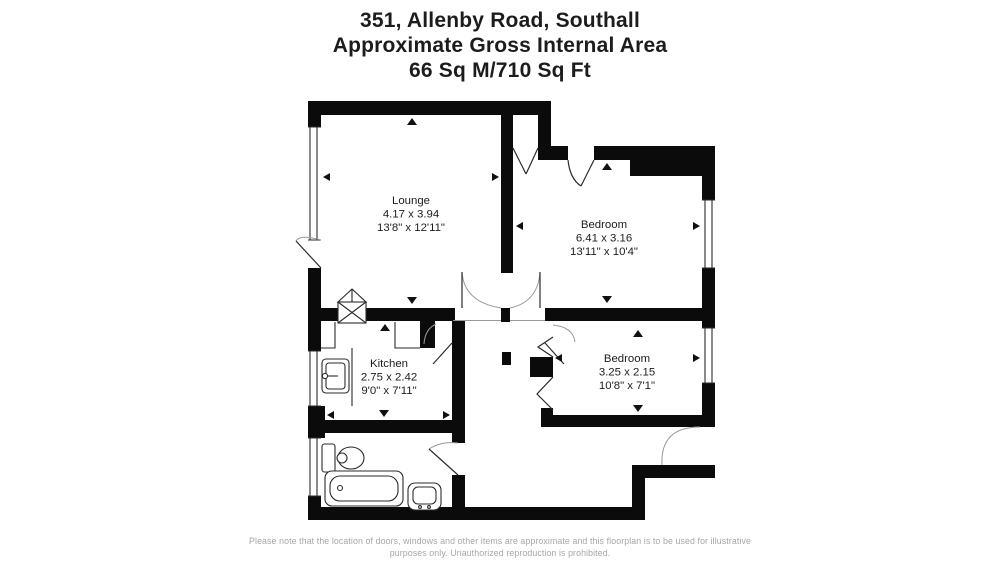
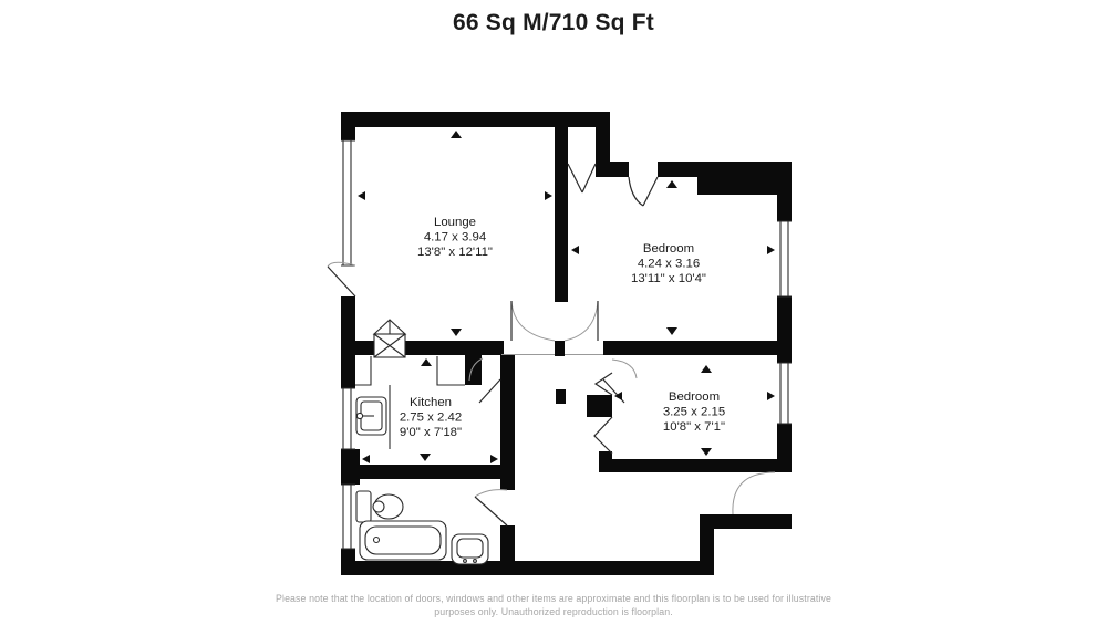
- 351, Allenby Road, Southall
- Approximate Gross Internal Area
  66 Sq M/710 Sq Ft
  Lounge
  4.17 x 3.94
  13'8" x 12'11"
  Bedroom
- 6.41 x 3.16
+ 4.24 x 3.16
  13'11" x 10'4"
  Kitchen
  2.75 x 2.42
- 9'0" x 7'11"
+ 9'0" x 7'18"
  Bedroom
  3.25 x 2.15
  10'8" x 7'1"
  Please note that the location of doors, windows and other items are approximate and this floorplan is to be used for illustrative
- purposes only. Unauthorized reproduction is prohibited.
+ purposes only. Unauthorized reproduction is floorplan.
